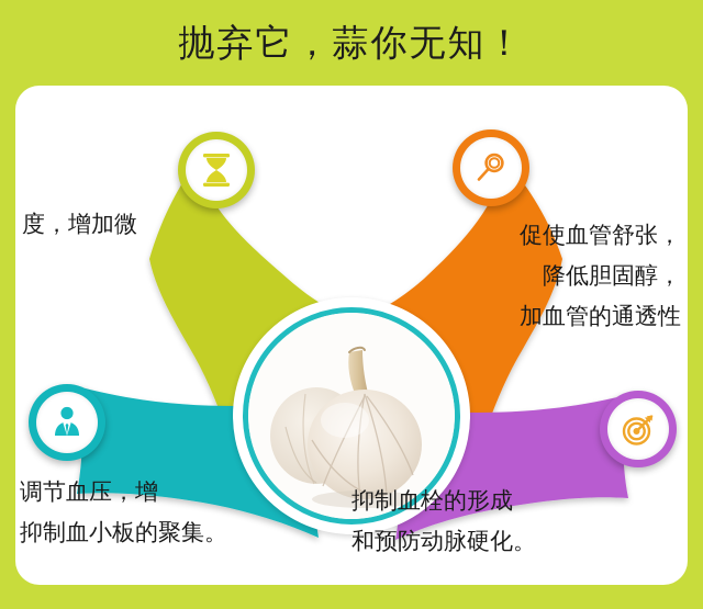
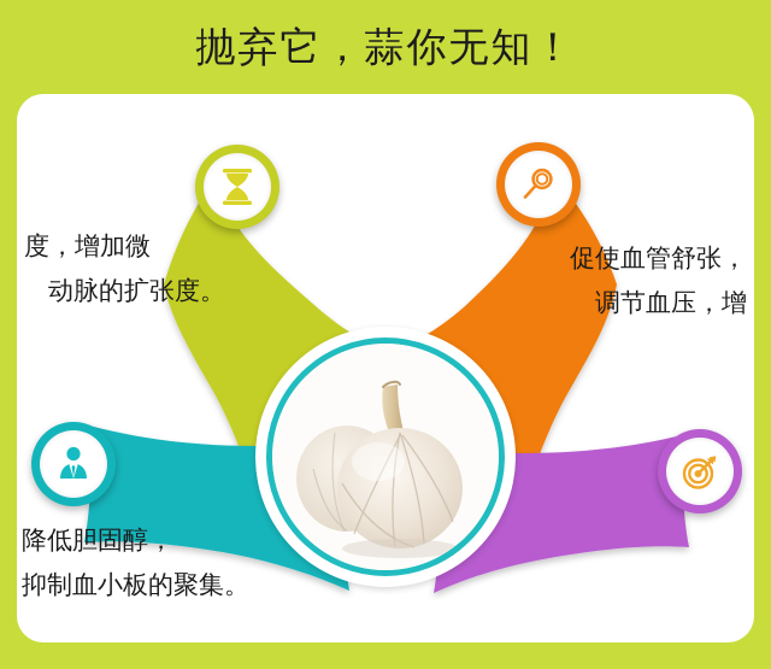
  抛弃它，蒜你无知！
  度，增加微
+ 动脉的扩张度。
  促使血管舒张，
- 降低胆固醇，
+ 调节血压，增
- 加血管的通透性
- 调节血压，增
+ 降低胆固醇，
  抑制血小板的聚集。
- 抑制血栓的形成
- 和预防动脉硬化。
